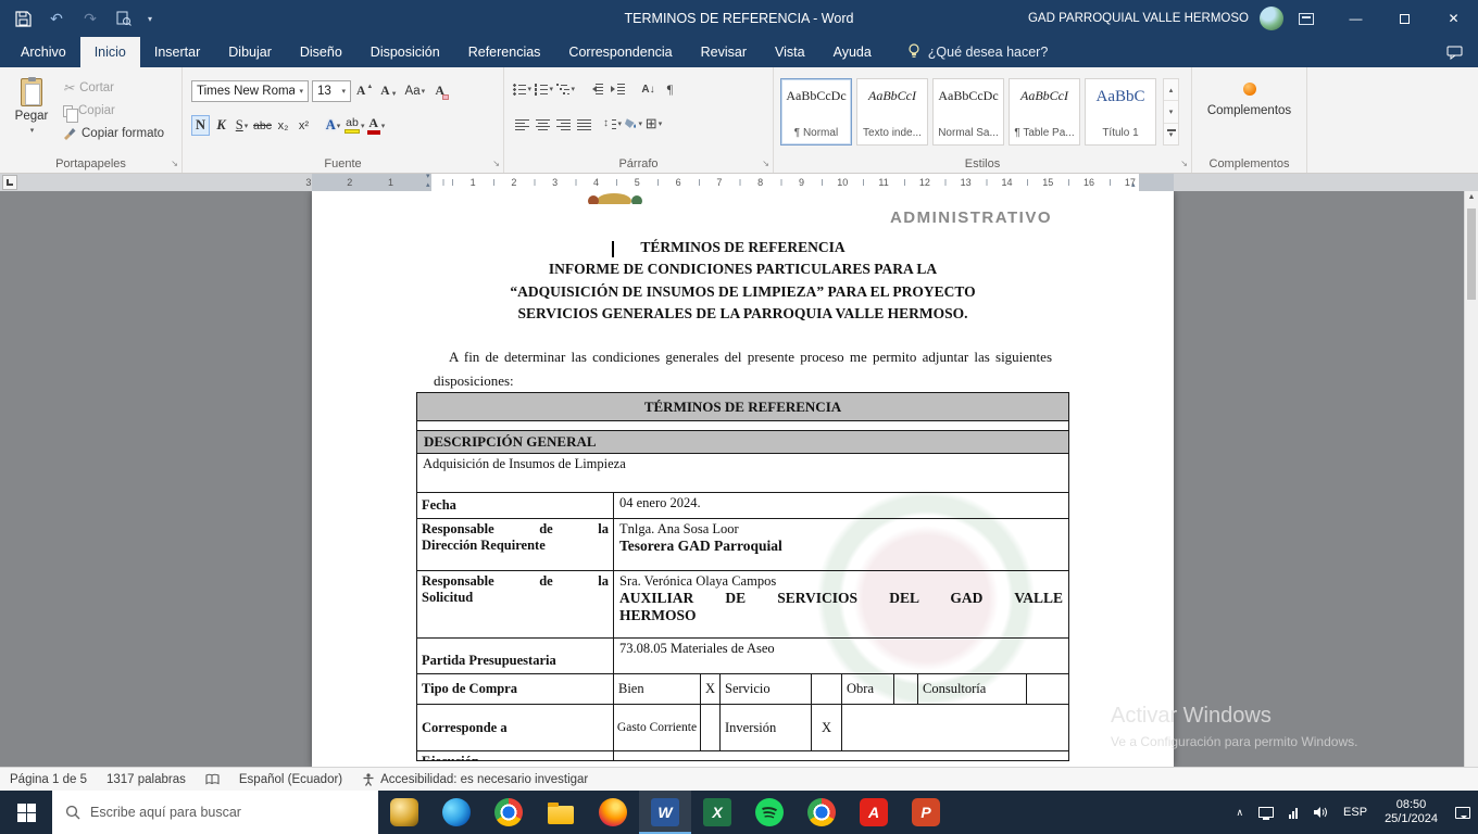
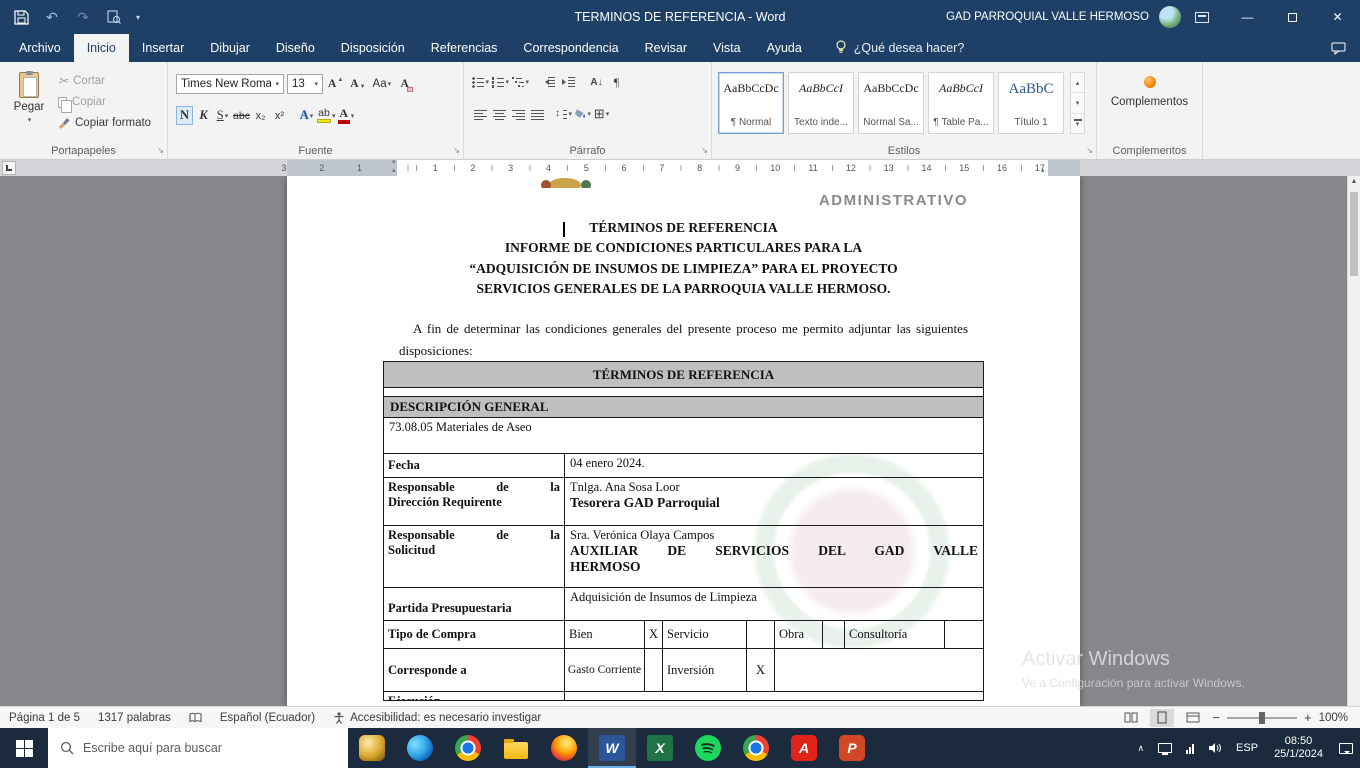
  ↶
  ↷
  ▾
  TERMINOS DE REFERENCIA - Word
  GAD PARROQUIAL VALLE HERMOSO
  —
  ✕
  Archivo
  Inicio
  Insertar
  Dibujar
  Diseño
  Disposición
  Referencias
  Correspondencia
  Revisar
  Vista
  Ayuda
  ¿Qué desea hacer?
  Pegar
  ✂
  Cortar
  Copiar
  Copiar formato
  Portapapeles
  ↘
  Times New Roma
  13
  A
  A
  Aa
  A
  N
  K
  S
  abc
  x₂
  x²
  A
  ab
  A
  Fuente
  ↘
  A↓
  ¶
  ⊞
  Párrafo
  ↘
  AaBbCcDc
  ¶ Normal
  AaBbCcI
  Texto inde...
  AaBbCcDc
  Normal Sa...
  AaBbCcI
  ¶ Table Pa...
  AaBbC
  Título 1
  Estilos
  ↘
  Complementos
  Complementos
  3
  2
  1
  1
  2
  3
  4
  5
  6
  7
  8
  9
  10
  11
  12
  13
  14
  15
  16
  17
  ADMINISTRATIVO
  TÉRMINOS DE REFERENCIA
  INFORME DE CONDICIONES PARTICULARES PARA LA
  “ADQUISICIÓN DE INSUMOS DE LIMPIEZA” PARA EL PROYECTO
  SERVICIOS GENERALES DE LA PARROQUIA VALLE HERMOSO.
  A fin de determinar las condiciones generales del presente proceso me permito adjuntar las siguientes disposiciones:
  TÉRMINOS DE REFERENCIA
  DESCRIPCIÓN GENERAL
- Adquisición de Insumos de Limpieza
+ 73.08.05 Materiales de Aseo
  Fecha
  04 enero 2024.
  Responsable de la
  Dirección Requirente
  Tnlga. Ana Sosa Loor
  Tesorera GAD Parroquial
  Responsable de la
  Solicitud
  Sra. Verónica Olaya Campos
  AUXILIAR DE SERVICIOS DEL GAD VALLE
  HERMOSO
  Partida Presupuestaria
- 73.08.05 Materiales de Aseo
+ Adquisición de Insumos de Limpieza
  Tipo de Compra
  Bien
  X
  Servicio
  Obra
  Consultoría
  Corresponde a
  Gasto Corriente
  Inversión
  X
  Activar Windows
- Ve a Configuración para permito Windows.
+ Ve a Configuración para activar Windows.
  Página 1 de 5
  1317 palabras
  Español (Ecuador)
  Accesibilidad: es necesario investigar
+ −
+ +
+ 100%
  Escribe aquí para buscar
  W
  X
  A
  P
  ∧
  ESP
  08:50
  25/1/2024
